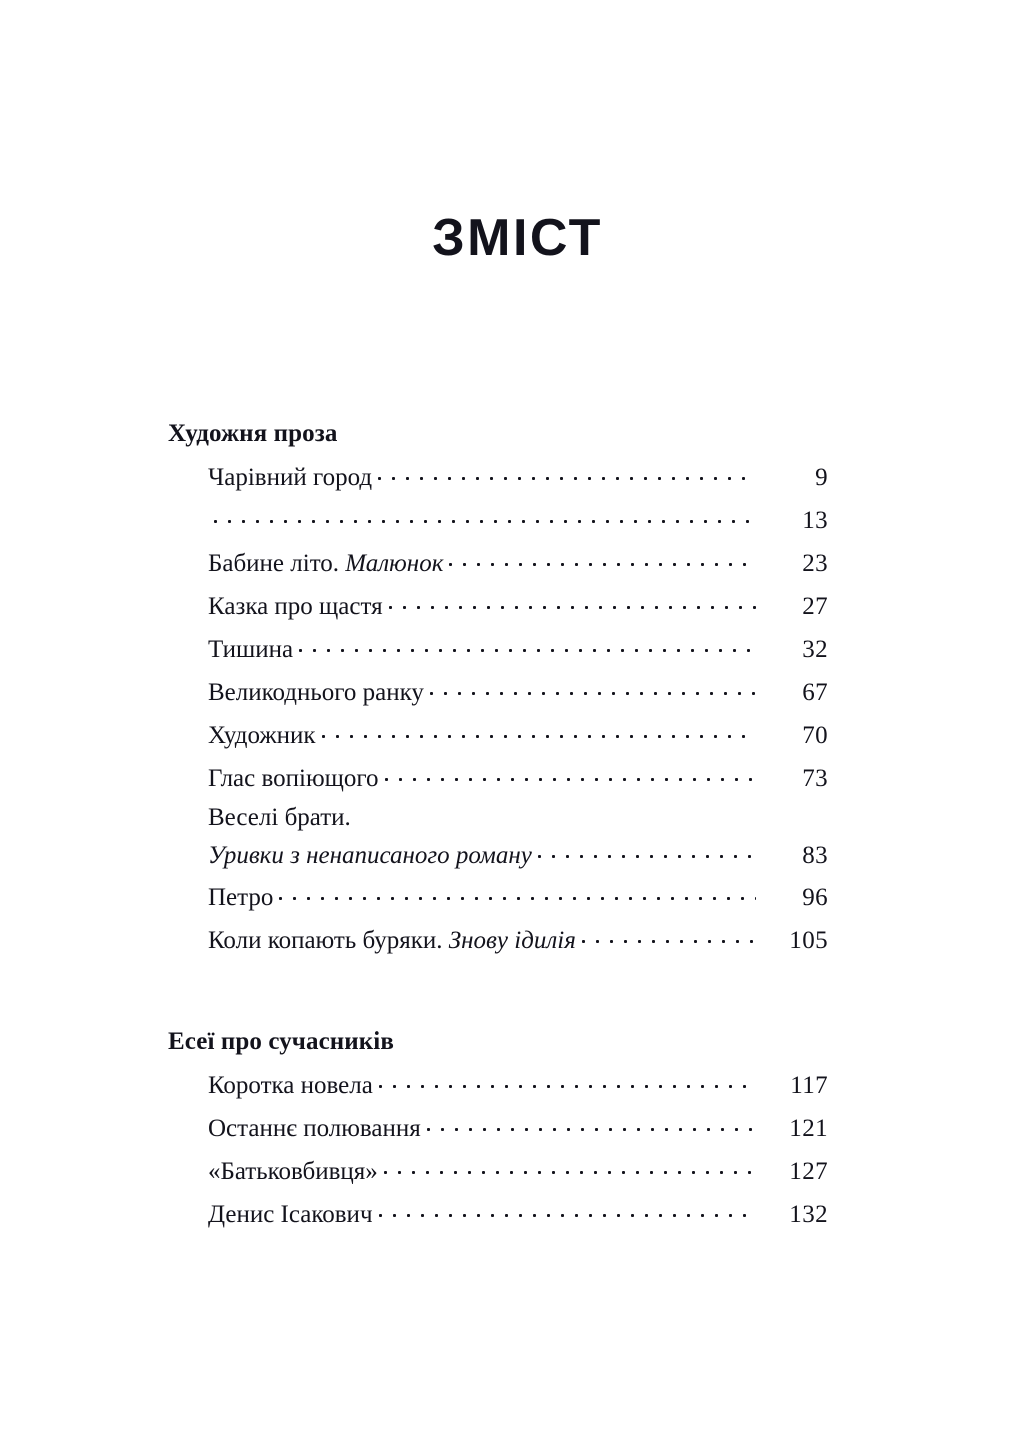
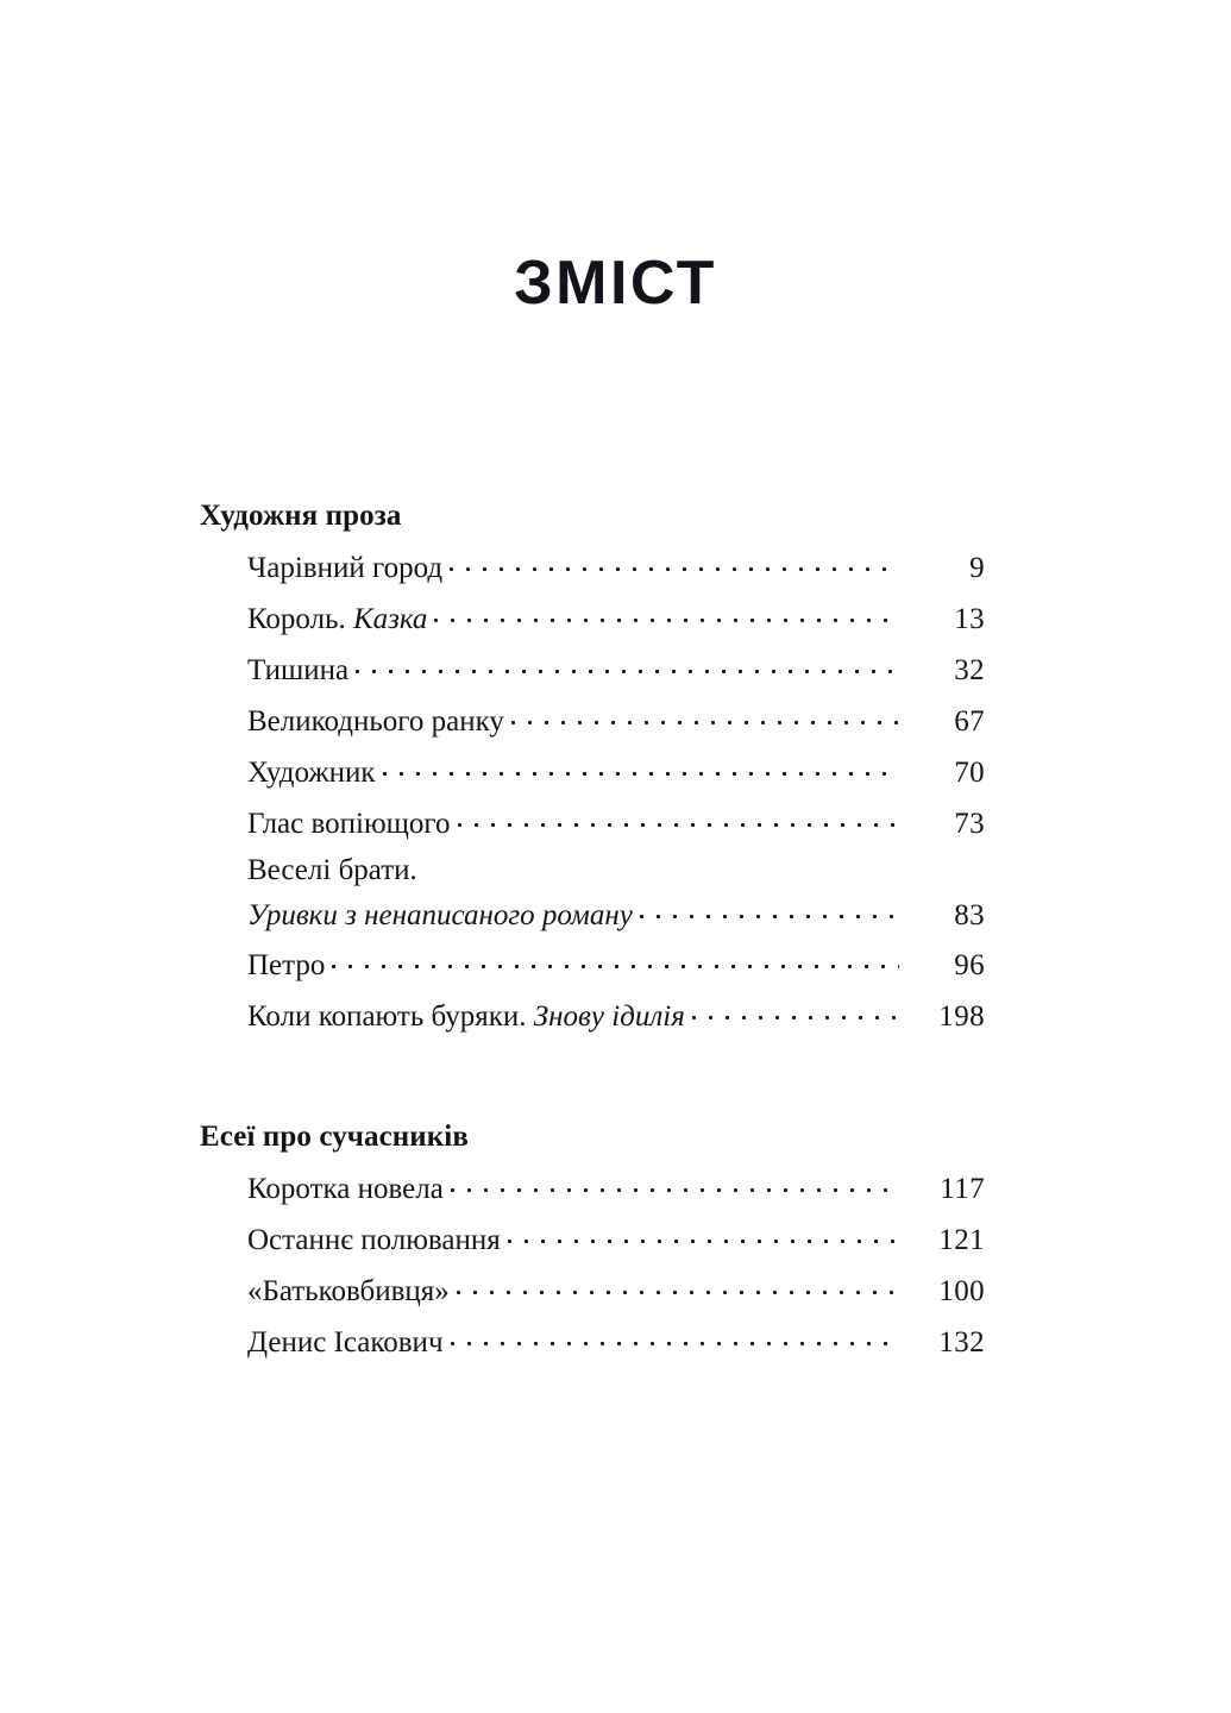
  ЗМІСТ
  Художня проза
  Чарівний город
  9
+ Король. Казка
  13
- Бабине літо. Малюнок
- 23
- Казка про щастя
- 27
  Тишина
  32
  Великоднього ранку
  67
  Художник
  70
  Глас вопіющого
  73
  Веселі брати.
  Уривки з ненаписаного роману
  83
  Петро
  96
  Коли копають буряки. Знову ідилія
- 105
+ 198
  Есеї про сучасників
  Коротка новела
  117
  Останнє полювання
  121
  «Батьковбивця»
- 127
+ 100
  Денис Ісакович
  132
